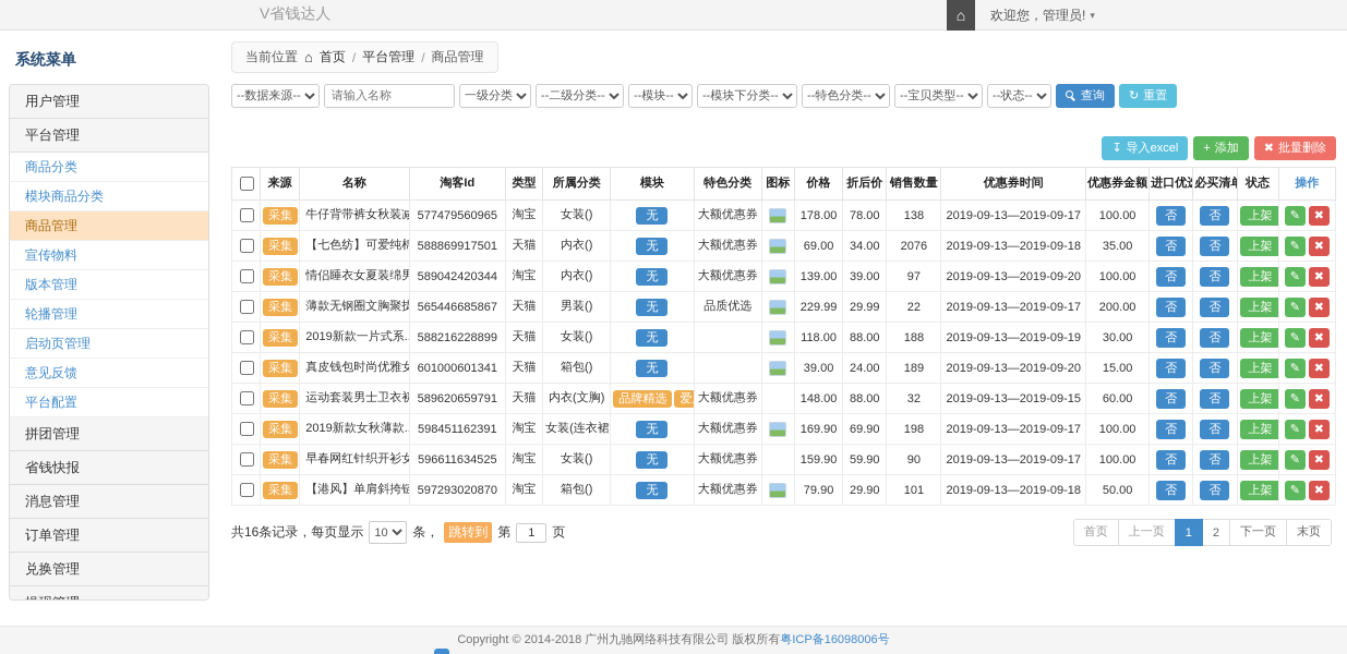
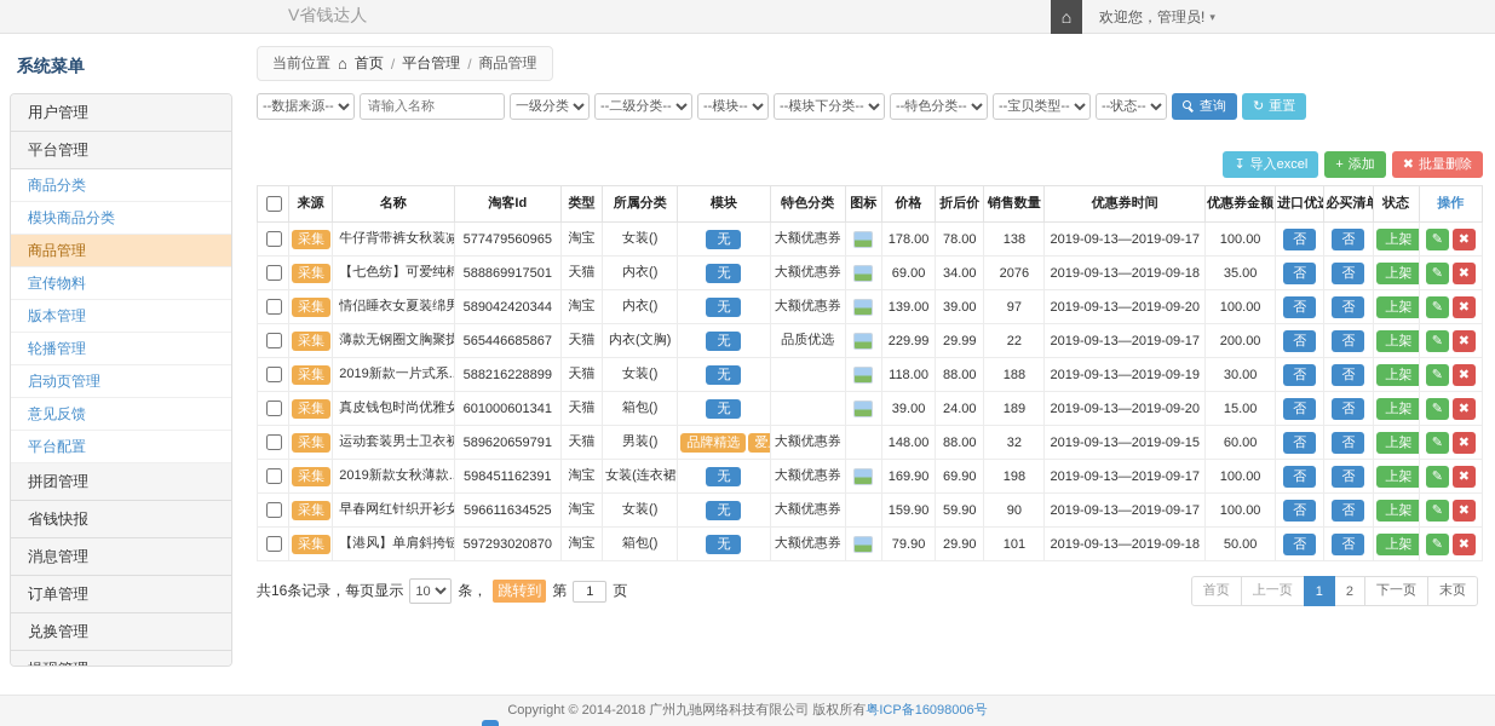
  V省钱达人
  ⌂
  欢迎您，管理员!
  ▾
  系统菜单
  用户管理
  平台管理
  商品分类
  模块商品分类
  商品管理
  宣传物料
  版本管理
  轮播管理
  启动页管理
  意见反馈
  平台配置
  拼团管理
  省钱快报
  消息管理
  订单管理
  兑换管理
  当前位置
  ⌂
  首页
  /
  平台管理
  /
  商品管理
  --数据来源--
  请输入名称
  一级分类
  --二级分类--
  --模块--
  --模块下分类--
  --特色分类--
  --宝贝类型--
  --状态--
  查询
  ↻
  重置
  ↧
  导入excel
  +
  添加
  ✖
  批量删除
  	来源	名称	淘客Id	类型	所属分类	模块	特色分类	图标	价格	折后价	销售数量	优惠券时间	优惠券金额	进口优	必买清	状态	操作
  	采集	牛仔背带裤女秋装减	577479560965	淘宝	女装()	无	大额优惠券		178.00	78.00	138	2019-09-13—2019-09-17	100.00	否	否	上架	✎ ✖
  	采集	【七色纺】可爱纯棉	588869917501	天猫	内衣()	无	大额优惠券		69.00	34.00	2076	2019-09-13—2019-09-18	35.00	否	否	上架	✎ ✖
  	采集	情侣睡衣女夏装绵男	589042420344	淘宝	内衣()	无	大额优惠券		139.00	39.00	97	2019-09-13—2019-09-20	100.00	否	否	上架	✎ ✖
- 	采集	薄款无钢圈文胸聚拢	565446685867	天猫	男装()	无	品质优选		229.99	29.99	22	2019-09-13—2019-09-17	200.00	否	否	上架	✎ ✖
+ 	采集	薄款无钢圈文胸聚拢	565446685867	天猫	内衣(文胸)	无	品质优选		229.99	29.99	22	2019-09-13—2019-09-17	200.00	否	否	上架	✎ ✖
  	采集	2019新款一片式系.	588216228899	天猫	女装()	无			118.00	88.00	188	2019-09-13—2019-09-19	30.00	否	否	上架	✎ ✖
  	采集	真皮钱包时尚优雅女	601000601341	天猫	箱包()	无			39.00	24.00	189	2019-09-13—2019-09-20	15.00	否	否	上架	✎ ✖
- 	采集	运动套装男士卫衣初	589620659791	天猫	内衣(文胸)	品牌精选 爱	大额优惠券		148.00	88.00	32	2019-09-13—2019-09-15	60.00	否	否	上架	✎ ✖
+ 	采集	运动套装男士卫衣初	589620659791	天猫	男装()	品牌精选 爱	大额优惠券		148.00	88.00	32	2019-09-13—2019-09-15	60.00	否	否	上架	✎ ✖
  	采集	2019新款女秋薄款.	598451162391	淘宝	女装(连衣裙	无	大额优惠券		169.90	69.90	198	2019-09-13—2019-09-17	100.00	否	否	上架	✎ ✖
  	采集	早春网红针织开衫女	596611634525	淘宝	女装()	无	大额优惠券		159.90	59.90	90	2019-09-13—2019-09-17	100.00	否	否	上架	✎ ✖
  	采集	【港风】单肩斜挎链	597293020870	淘宝	箱包()	无	大额优惠券		79.90	29.90	101	2019-09-13—2019-09-18	50.00	否	否	上架	✎ ✖
  共16条记录，每页显示
  10
  条，
  跳转到
  第
  1
  页
  首页
  上一页
  1
  2
  下一页
  末页
  Copyright © 2014-2018 广州九驰网络科技有限公司 版权所有
  粤ICP备16098006号
